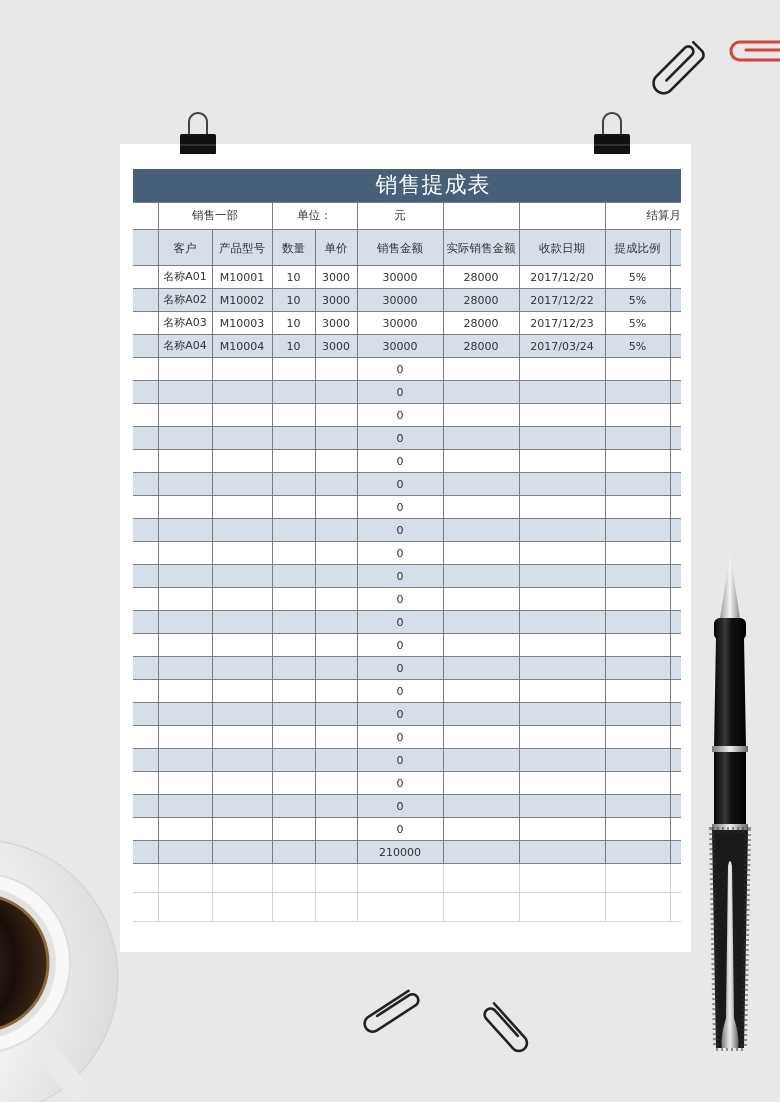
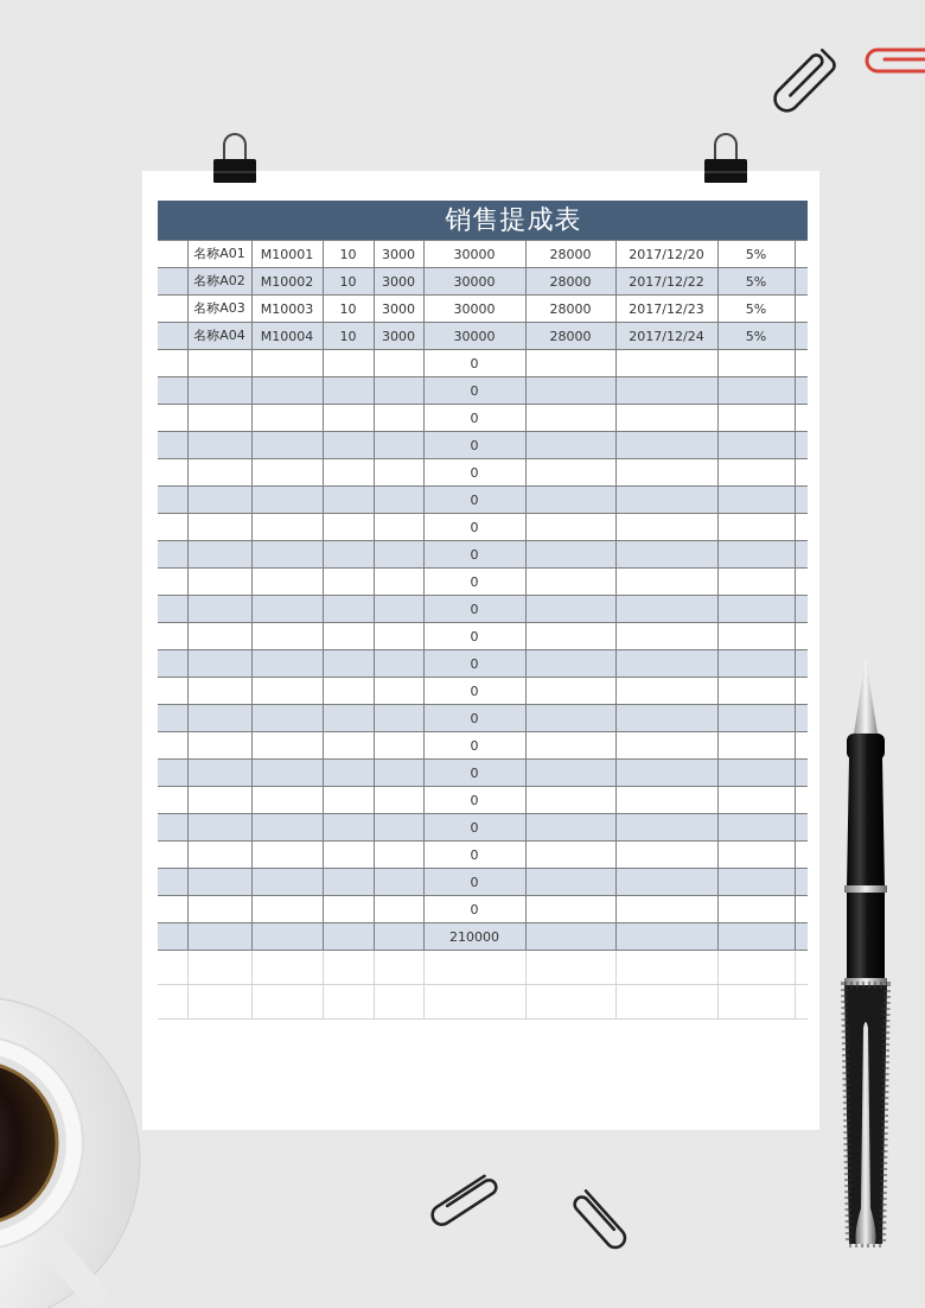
  销售提成表
- 	销售一部	单位：	元			结算月
- 	客户	产品型号	数量	单价	销售金额	实际销售金额	收款日期	提成比例
  	名称A01	M10001	10	3000	30000	28000	2017/12/20	5%
  	名称A02	M10002	10	3000	30000	28000	2017/12/22	5%
  	名称A03	M10003	10	3000	30000	28000	2017/12/23	5%
- 	名称A04	M10004	10	3000	30000	28000	2017/03/24	5%
+ 	名称A04	M10004	10	3000	30000	28000	2017/12/24	5%
  					0
  					0
  					0
  					0
  					0
  					0
  					0
  					0
  					0
  					0
  					0
  					0
  					0
  					0
  					0
  					0
  					0
  					0
  					0
  					0
  					0
  					210000
